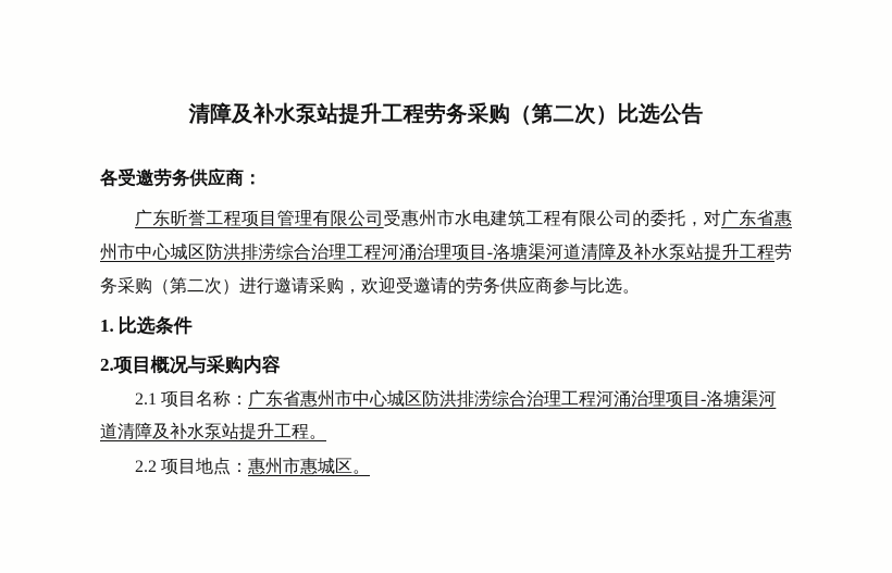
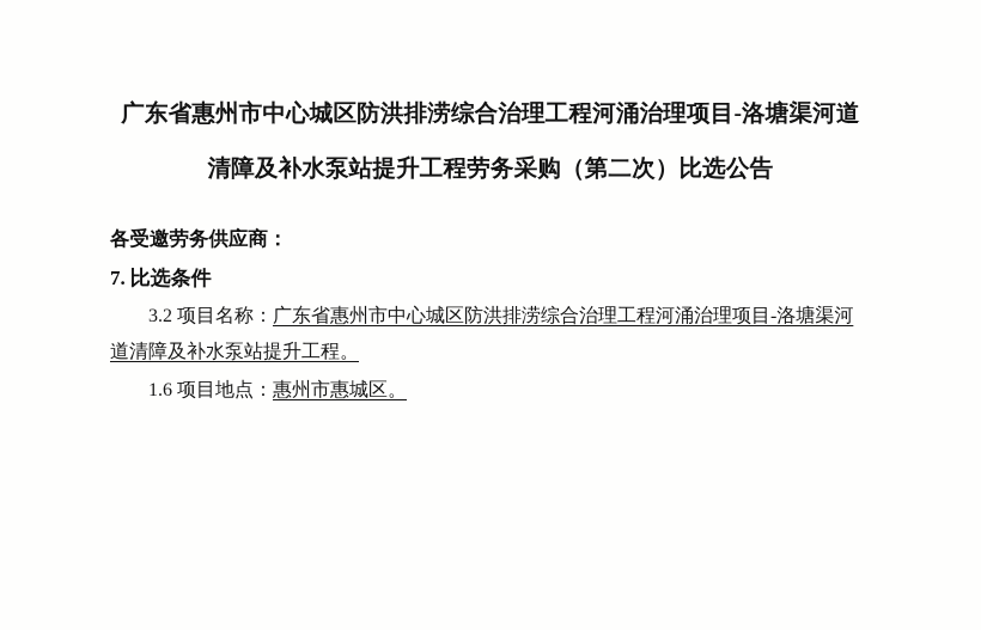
+ 广东省惠州市中心城区防洪排涝综合治理工程河涌治理项目-洛塘渠河道
  清障及补水泵站提升工程劳务采购（第二次）比选公告
  各受邀劳务供应商：
- 广东昕誉工程项目管理有限公司受惠州市水电建筑工程有限公司的委托，对广东省惠州市中心城区防洪排涝综合治理工程河涌治理项目-洛塘渠河道清障及补水泵站提升工程劳务采购（第二次）进行邀请采购，欢迎受邀请的劳务供应商参与比选。
- 1. 比选条件
+ 7. 比选条件
- 2.项目概况与采购内容
- 2.1 项目名称：广东省惠州市中心城区防洪排涝综合治理工程河涌治理项目-洛塘渠河道清障及补水泵站提升工程。
+ 3.2 项目名称：广东省惠州市中心城区防洪排涝综合治理工程河涌治理项目-洛塘渠河道清障及补水泵站提升工程。
- 2.2 项目地点：惠州市惠城区。
+ 1.6 项目地点：惠州市惠城区。
